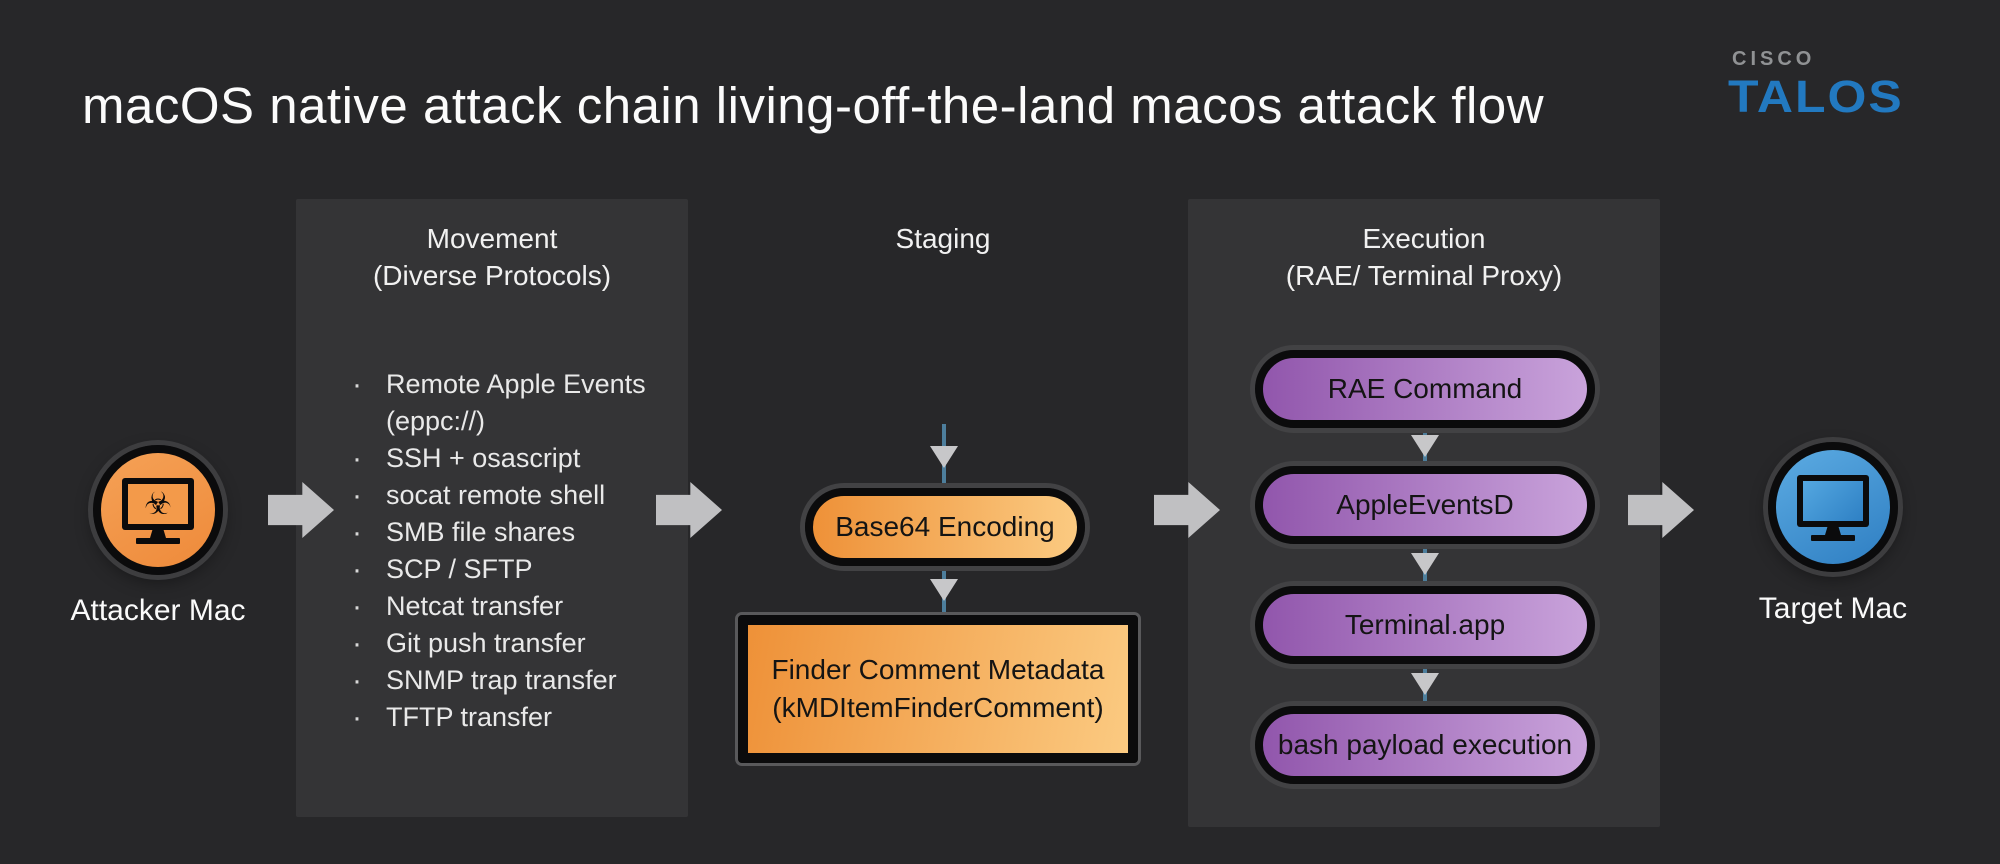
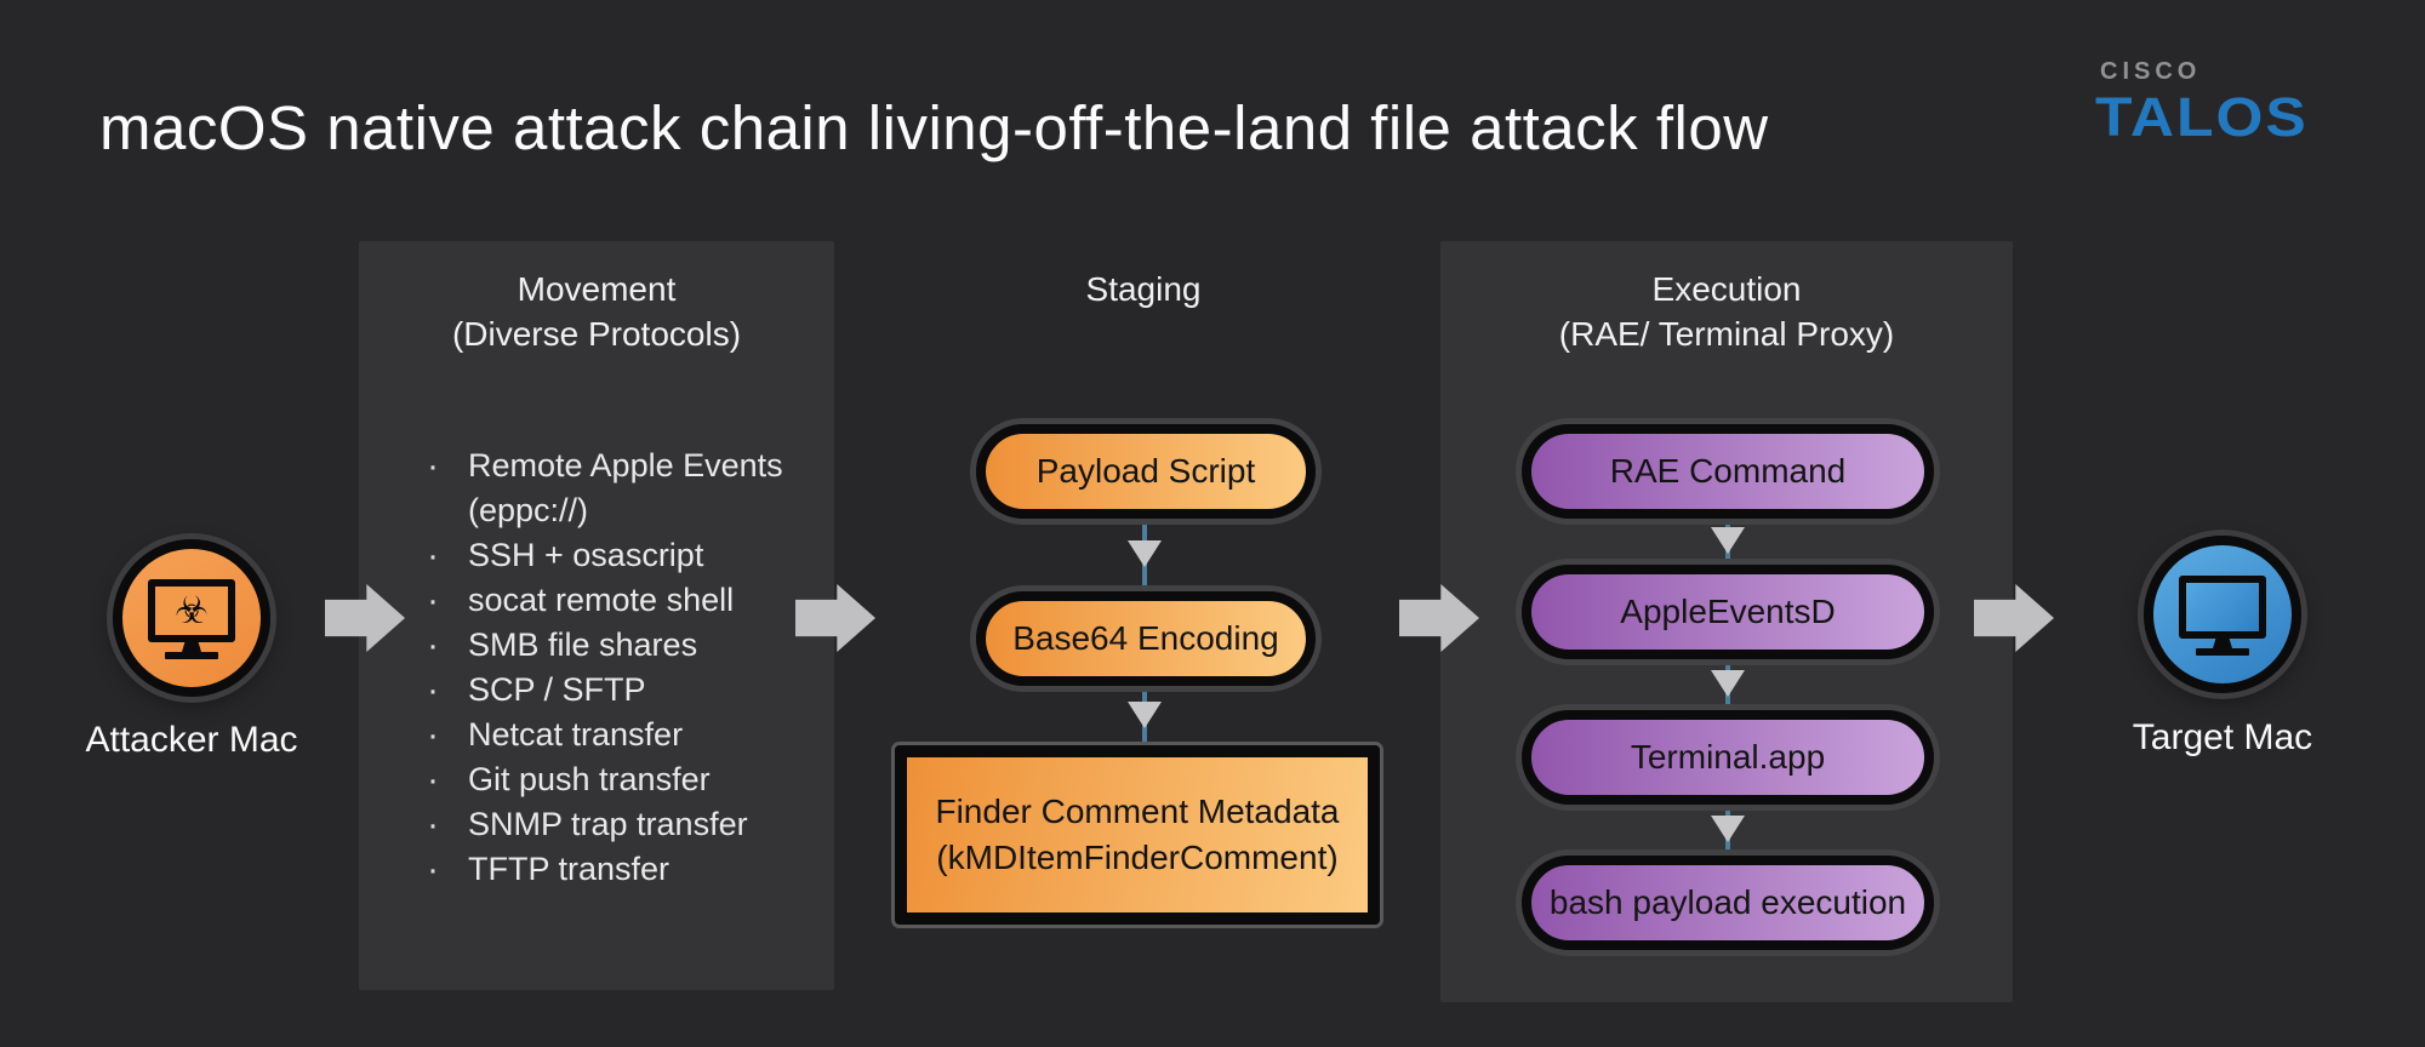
- macOS native attack chain living-off-the-land macos attack flow
+ macOS native attack chain living-off-the-land file attack flow
  CISCO
  TALOS
  Movement
  (Diverse Protocols)
  Staging
  Execution
  (RAE/ Terminal Proxy)
  Remote Apple Events
  (eppc://)
  SSH + osascript
  socat remote shell
  SMB file shares
  SCP / SFTP
  Netcat transfer
  Git push transfer
  SNMP trap transfer
  TFTP transfer
+ Payload Script
  Base64 Encoding
  Finder Comment Metadata
  (kMDItemFinderComment)
  RAE Command
  AppleEventsD
  Terminal.app
  bash payload execution
  ☣
  Attacker Mac
  Target Mac
